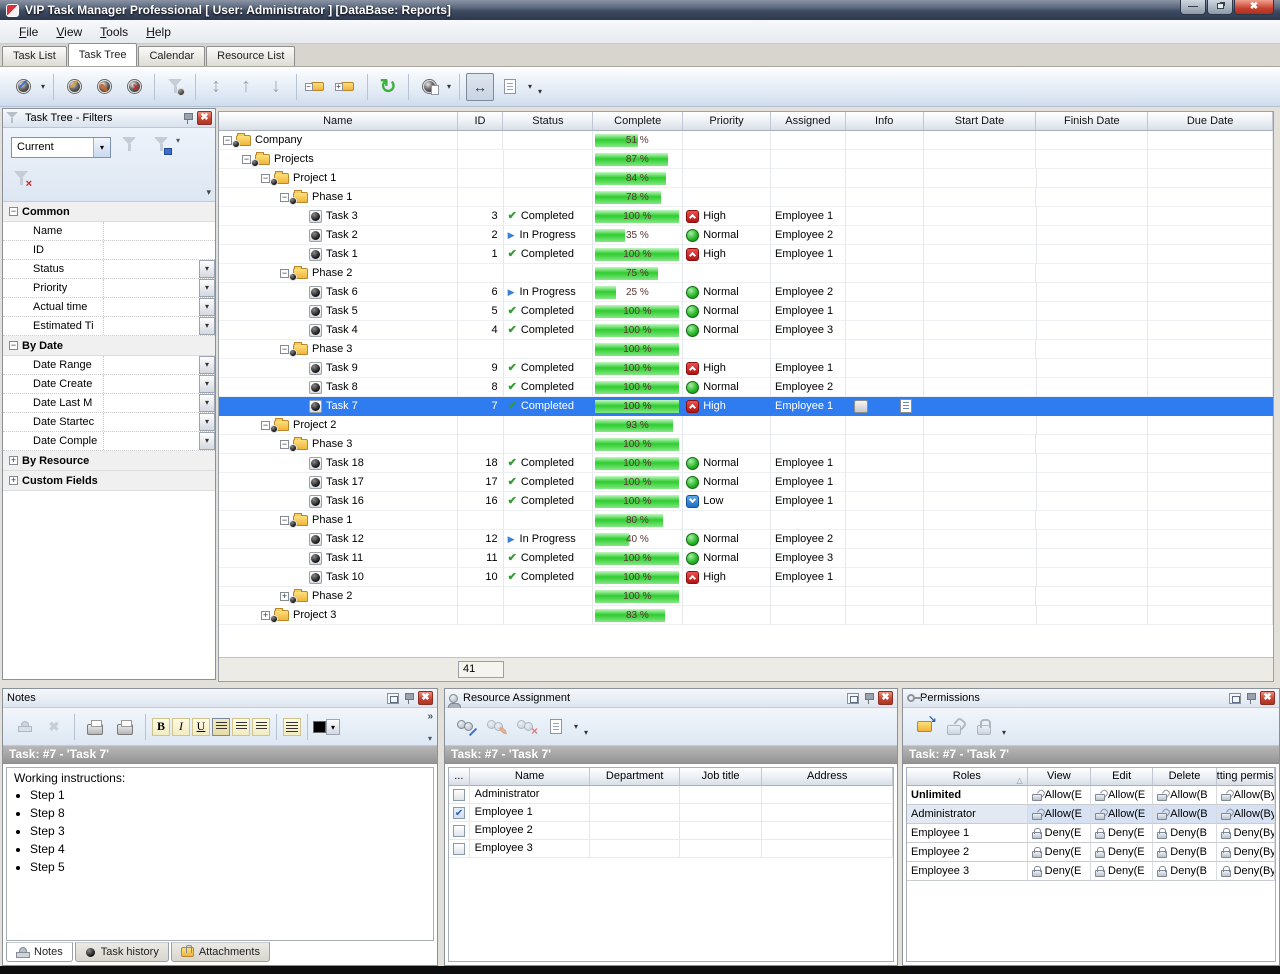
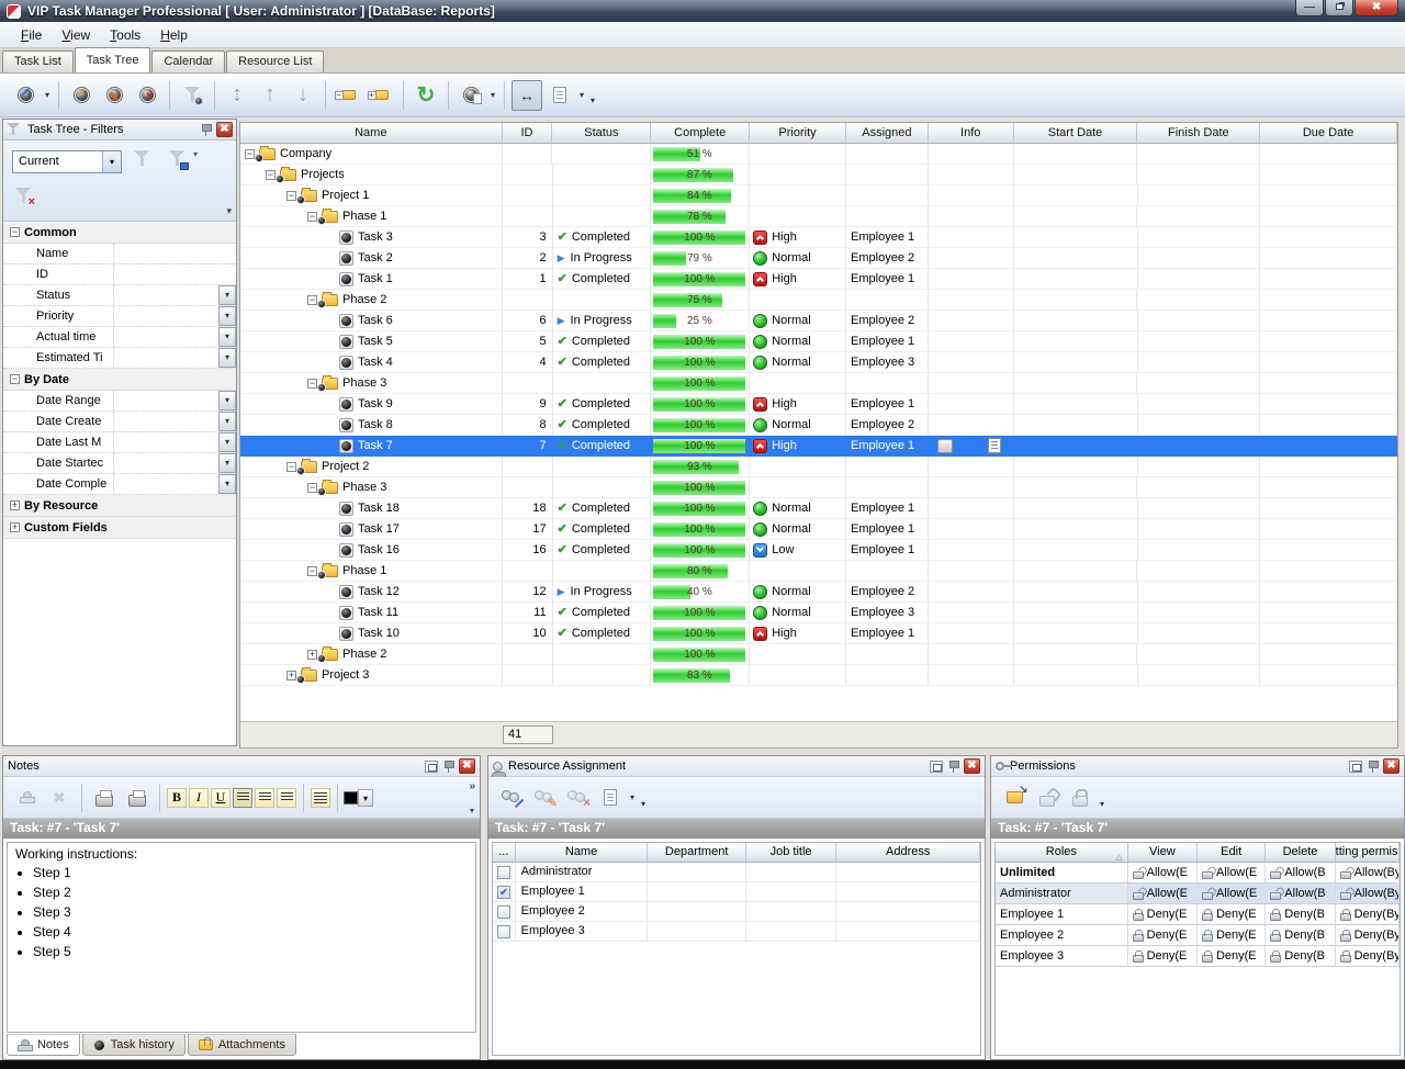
  VIP Task Manager Professional [ User: Administrator ] [DataBase: Reports]
  —
  ✖
  File
  View
  Tools
  Help
  Task List
  Task Tree
  Calendar
  Resource List
  ▾
  ✎
  ×
  ↕
  ↑
  ↓
  −
  +
  ↻
  ▾
  ↔
  ▾
  ▾
  Task Tree - Filters
  ✖
  Current
  ▾
  ▾
  ×
  ▾
  −
  Common
  Name
  ID
  Status
  ▾
  Priority
  ▾
  Actual time
  ▾
  Estimated Ti
  ▾
  −
  By Date
  Date Range
  ▾
  Date Create
  ▾
  Date Last M
  ▾
  Date Startec
  ▾
  Date Comple
  ▾
  +
  By Resource
  +
  Custom Fields
  Name
  ID
  Status
  Complete
  Priority
  Assigned
  Info
  Start Date
  Finish Date
  Due Date
  −
  Company
  51 %
  −
  Projects
  87 %
  −
  Project 1
  84 %
  −
  Phase 1
  78 %
  Task 3
  3
  ✔
  Completed
  100 %
  High
  Employee 1
  Task 2
  2
  ▶
  In Progress
- 35 %
+ 79 %
  Normal
  Employee 2
  Task 1
  1
  ✔
  Completed
  100 %
  High
  Employee 1
  −
  Phase 2
  75 %
  Task 6
  6
  ▶
  In Progress
  25 %
  Normal
  Employee 2
  Task 5
  5
  ✔
  Completed
  100 %
  Normal
  Employee 1
  Task 4
  4
  ✔
  Completed
  100 %
  Normal
  Employee 3
  −
  Phase 3
  100 %
  Task 9
  9
  ✔
  Completed
  100 %
  High
  Employee 1
  Task 8
  8
  ✔
  Completed
  100 %
  Normal
  Employee 2
  Task 7
  7
  ✔
  Completed
  100 %
  High
  Employee 1
  −
  Project 2
  93 %
  −
  Phase 3
  100 %
  Task 18
  18
  ✔
  Completed
  100 %
  Normal
  Employee 1
  Task 17
  17
  ✔
  Completed
  100 %
  Normal
  Employee 1
  Task 16
  16
  ✔
  Completed
  100 %
  Low
  Employee 1
  −
  Phase 1
  80 %
  Task 12
  12
  ▶
  In Progress
  40 %
  Normal
  Employee 2
  Task 11
  11
  ✔
  Completed
  100 %
  Normal
  Employee 3
  Task 10
  10
  ✔
  Completed
  100 %
  High
  Employee 1
  +
  Phase 2
  100 %
  +
  Project 3
  83 %
  41
  Notes
  ✖
  ✖
  B
  I
  U
  ▾
  »
  ▾
  Task: #7 - 'Task 7'
  Working instructions:
  Step 1
- Step 8
+ Step 2
  Step 3
  Step 4
  Step 5
  Notes
  Task history
  Attachments
  Resource Assignment
  ✖
  ✎
  ×
  ▾
  ▾
  Task: #7 - 'Task 7'
  ...
  Name
  Department
  Job title
  Address
  Administrator
  Employee 1
  Employee 2
  Employee 3
  Permissions
  ✖
  ▾
  Task: #7 - 'Task 7'
  Roles
  △
  View
  Edit
  Delete
  tting permis
  Unlimited
  Allow(E
  Allow(E
  Allow(B
  Allow(By
  Administrator
  Allow(E
  Allow(E
  Allow(B
  Allow(By
  Employee 1
  Deny(E
  Deny(E
  Deny(B
  Deny(By
  Employee 2
  Deny(E
  Deny(E
  Deny(B
  Deny(By
  Employee 3
  Deny(E
  Deny(E
  Deny(B
  Deny(By
